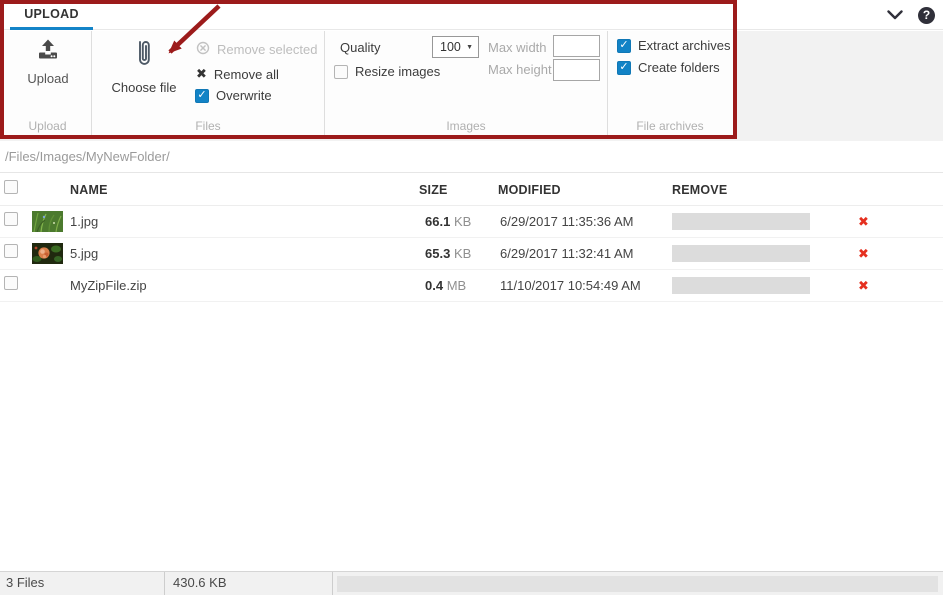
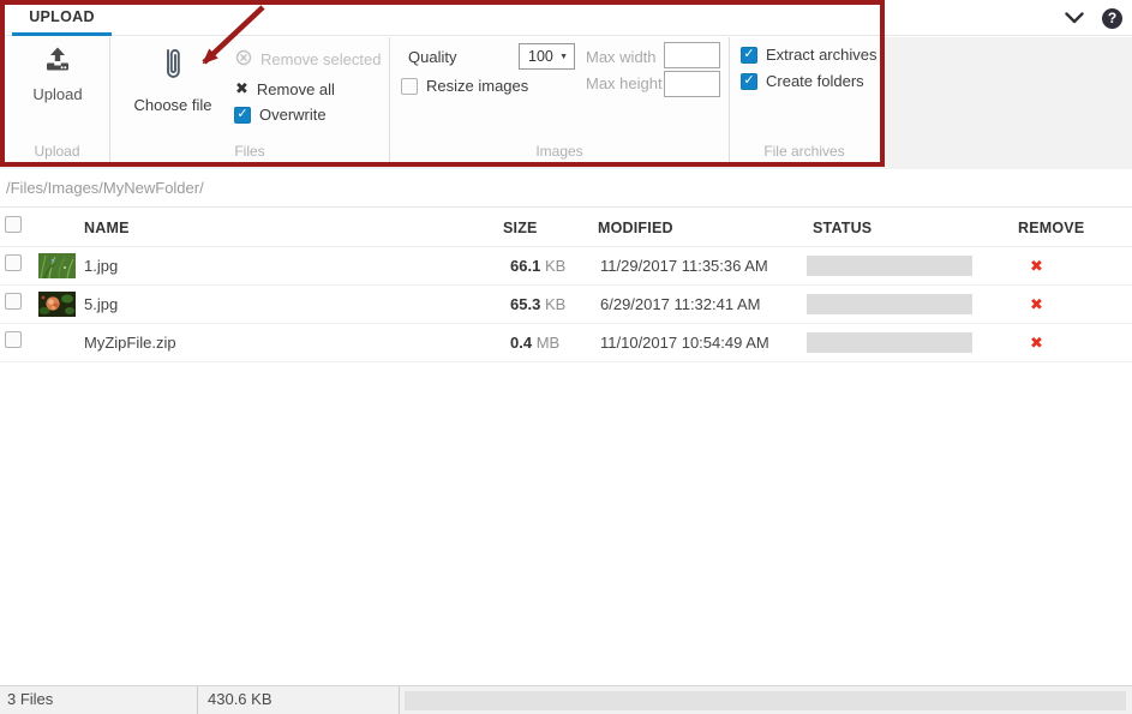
  UPLOAD
  ?
  Upload
  Upload
  Choose file
  Remove selected
  ✖
  Remove all
  Overwrite
  Files
  Quality
  100
  Max width
  Max height
  Resize images
  Images
  Extract archives
  Create folders
  File archives
  /Files/Images/MyNewFolder/
  NAME
  SIZE
  MODIFIED
+ STATUS
  REMOVE
  1.jpg
  66.1 KB
- 6/29/2017 11:35:36 AM
+ 11/29/2017 11:35:36 AM
  ✖
  5.jpg
  65.3 KB
  6/29/2017 11:32:41 AM
  ✖
  MyZipFile.zip
  0.4 MB
  11/10/2017 10:54:49 AM
  ✖
  3 Files
  430.6 KB
